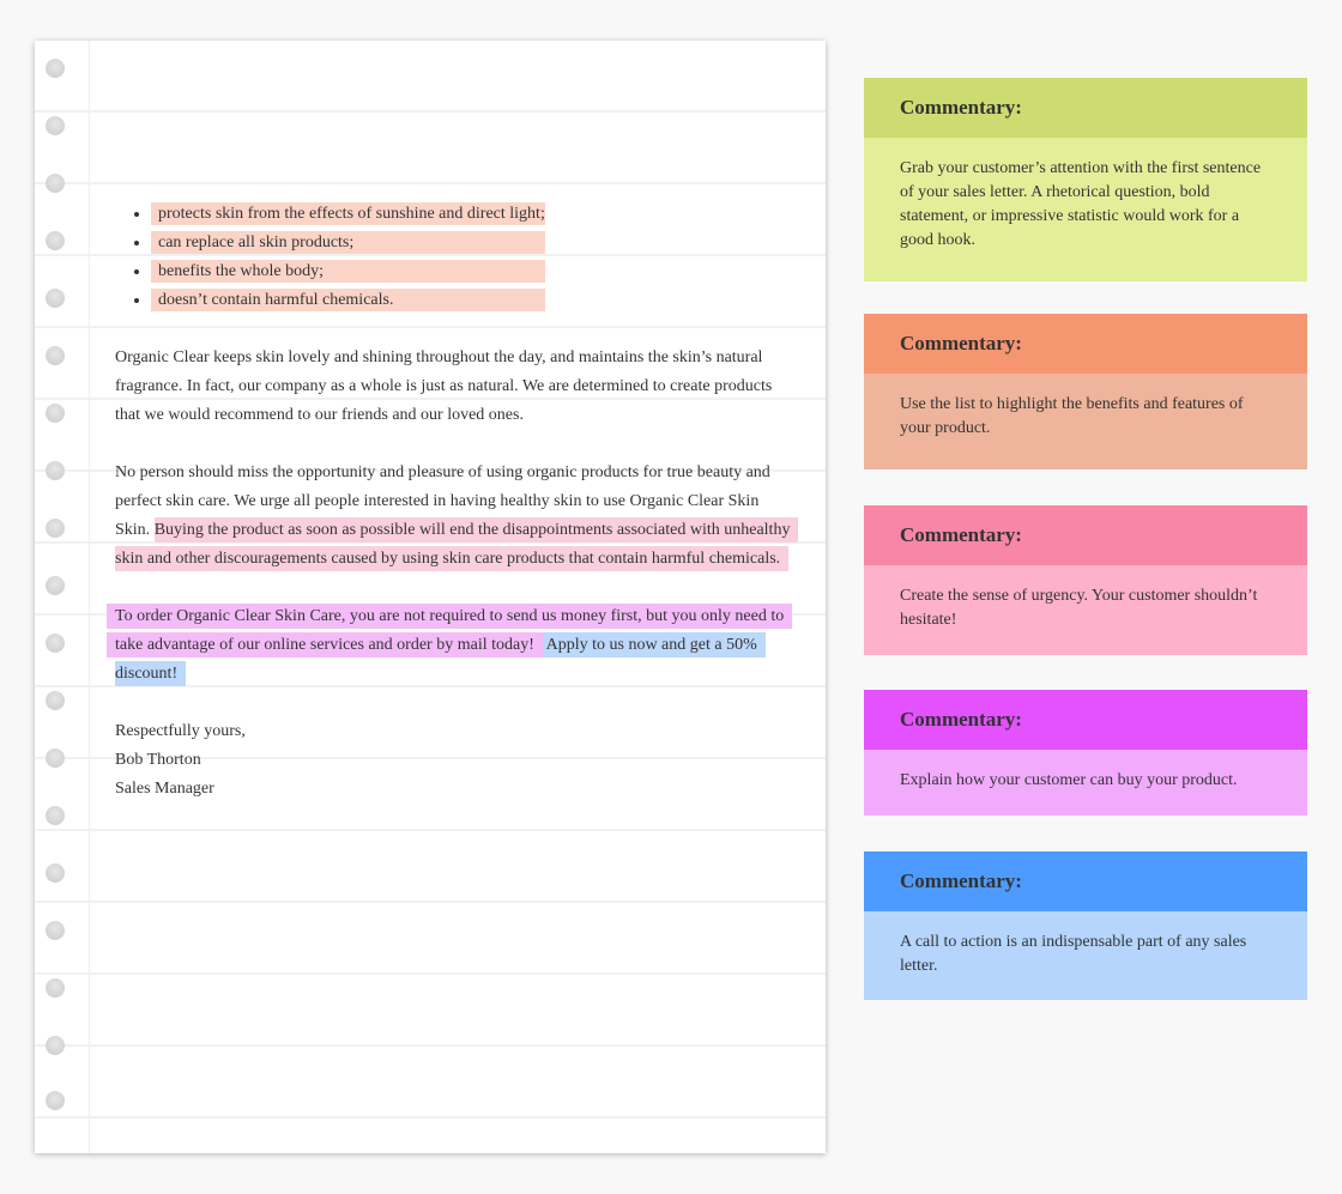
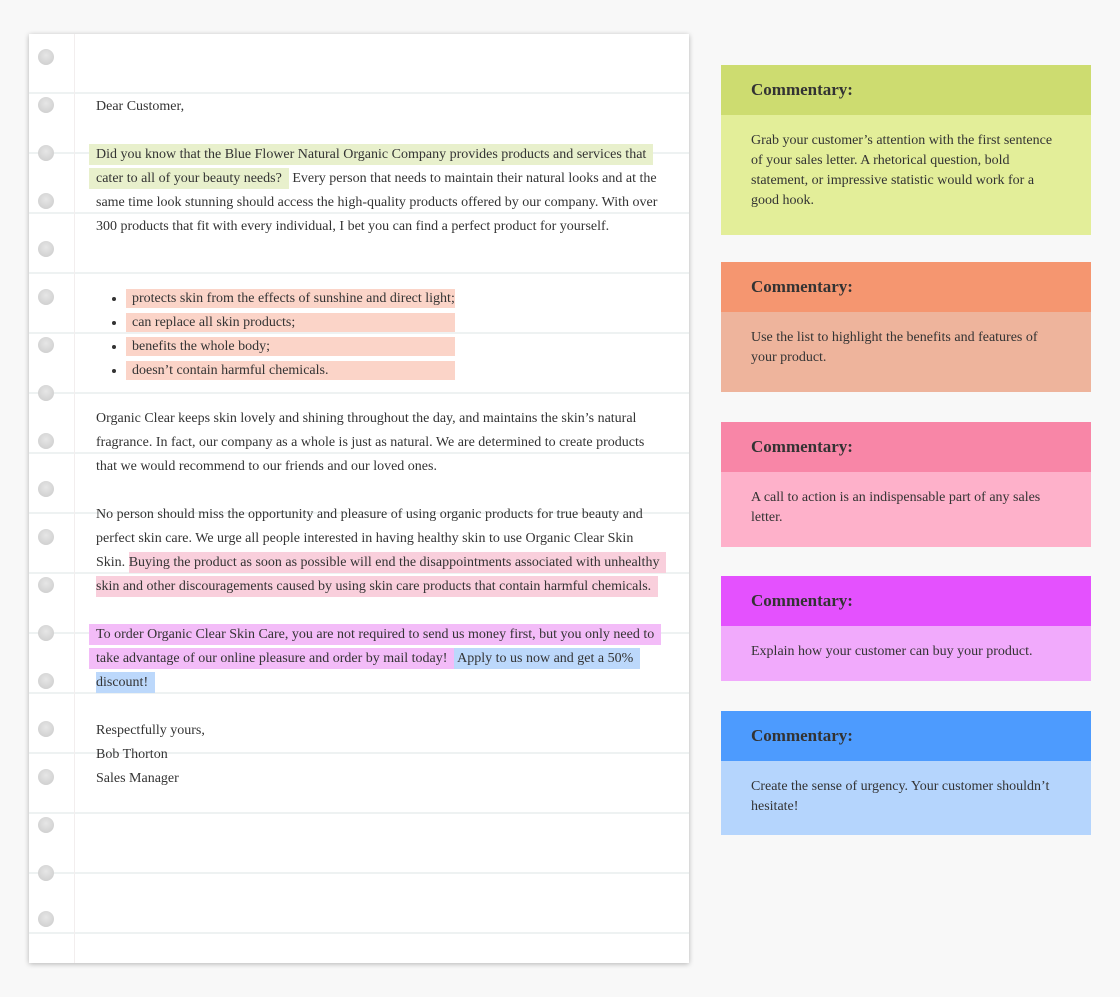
+ Dear Customer,
+ Did you know that the Blue Flower Natural Organic Company provides products and services that cater to all of your beauty needs? Every person that needs to maintain their natural looks and at the same time look stunning should access the high-quality products offered by our company. With over 300 products that fit with every individual, I bet you can find a perfect product for yourself.
  protects skin from the effects of sunshine and direct light;
  can replace all skin products;
  benefits the whole body;
  doesn’t contain harmful chemicals.
  Organic Clear keeps skin lovely and shining throughout the day, and maintains the skin’s natural fragrance. In fact, our company as a whole is just as natural. We are determined to create products that we would recommend to our friends and our loved ones.
  No person should miss the opportunity and pleasure of using organic products for true beauty and perfect skin care. We urge all people interested in having healthy skin to use Organic Clear Skin Skin. Buying the product as soon as possible will end the disappointments associated with unhealthy skin and other discouragements caused by using skin care products that contain harmful chemicals.
- To order Organic Clear Skin Care, you are not required to send us money first, but you only need to take advantage of our online services and order by mail today! Apply to us now and get a 50% discount!
+ To order Organic Clear Skin Care, you are not required to send us money first, but you only need to take advantage of our online pleasure and order by mail today! Apply to us now and get a 50% discount!
  Respectfully yours,
  Bob Thorton
  Sales Manager
  Commentary:
  Grab your customer’s attention with the first sentence of your sales letter. A rhetorical question, bold statement, or impressive statistic would work for a good hook.
  Commentary:
  Use the list to highlight the benefits and features of your product.
  Commentary:
- Create the sense of urgency. Your customer shouldn’t hesitate!
+ A call to action is an indispensable part of any sales letter.
  Commentary:
  Explain how your customer can buy your product.
  Commentary:
- A call to action is an indispensable part of any sales letter.
+ Create the sense of urgency. Your customer shouldn’t hesitate!
